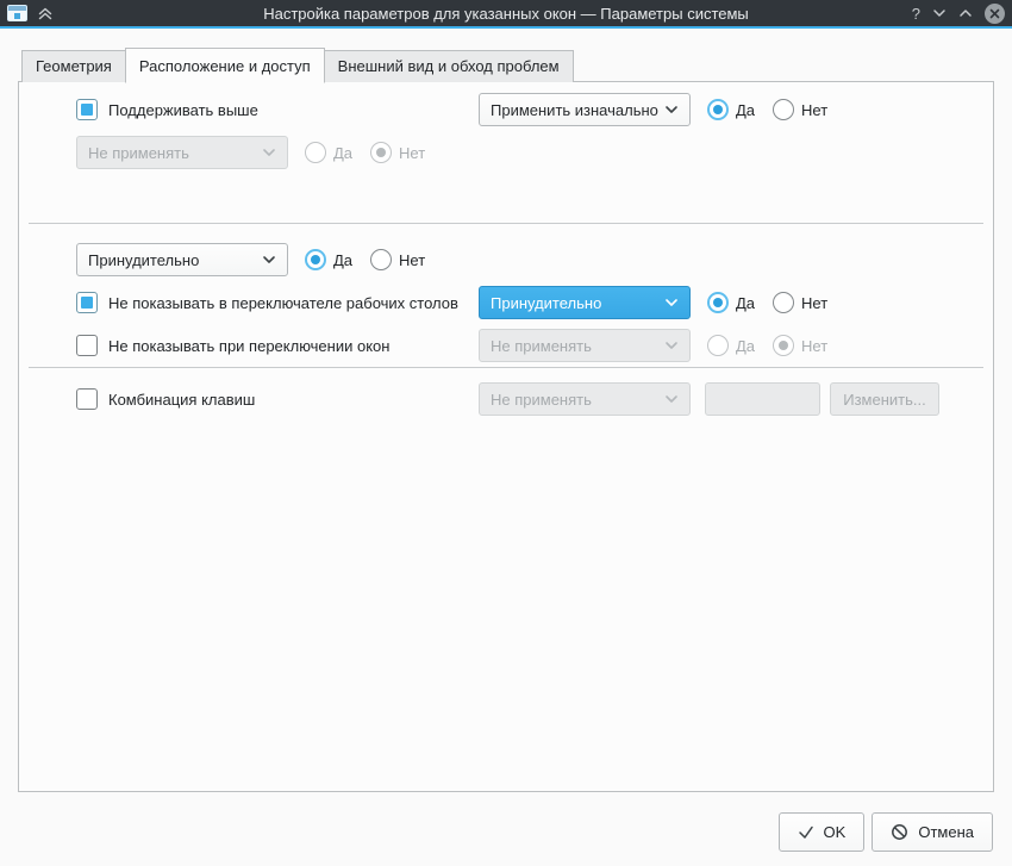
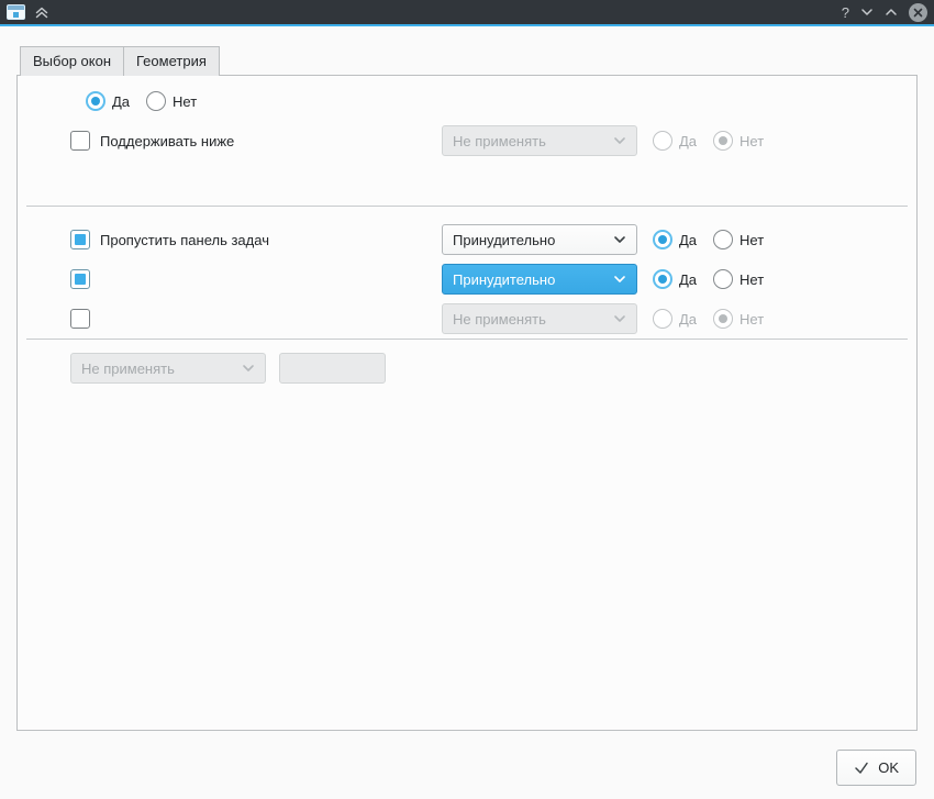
- Настройка параметров для указанных окон — Параметры системы
  ?
+ Выбор окон
  Геометрия
- Расположение и доступ
- Внешний вид и обход проблем
- Поддерживать выше
- Применить изначально
  Да
  Нет
+ Поддерживать ниже
  Не применять
  Да
  Нет
+ Пропустить панель задач
  Принудительно
  Да
  Нет
- Не показывать в переключателе рабочих столов
  Принудительно
  Да
  Нет
- Не показывать при переключении окон
  Не применять
  Да
  Нет
- Комбинация клавиш
  Не применять
- Изменить...
  OK
- Отмена
